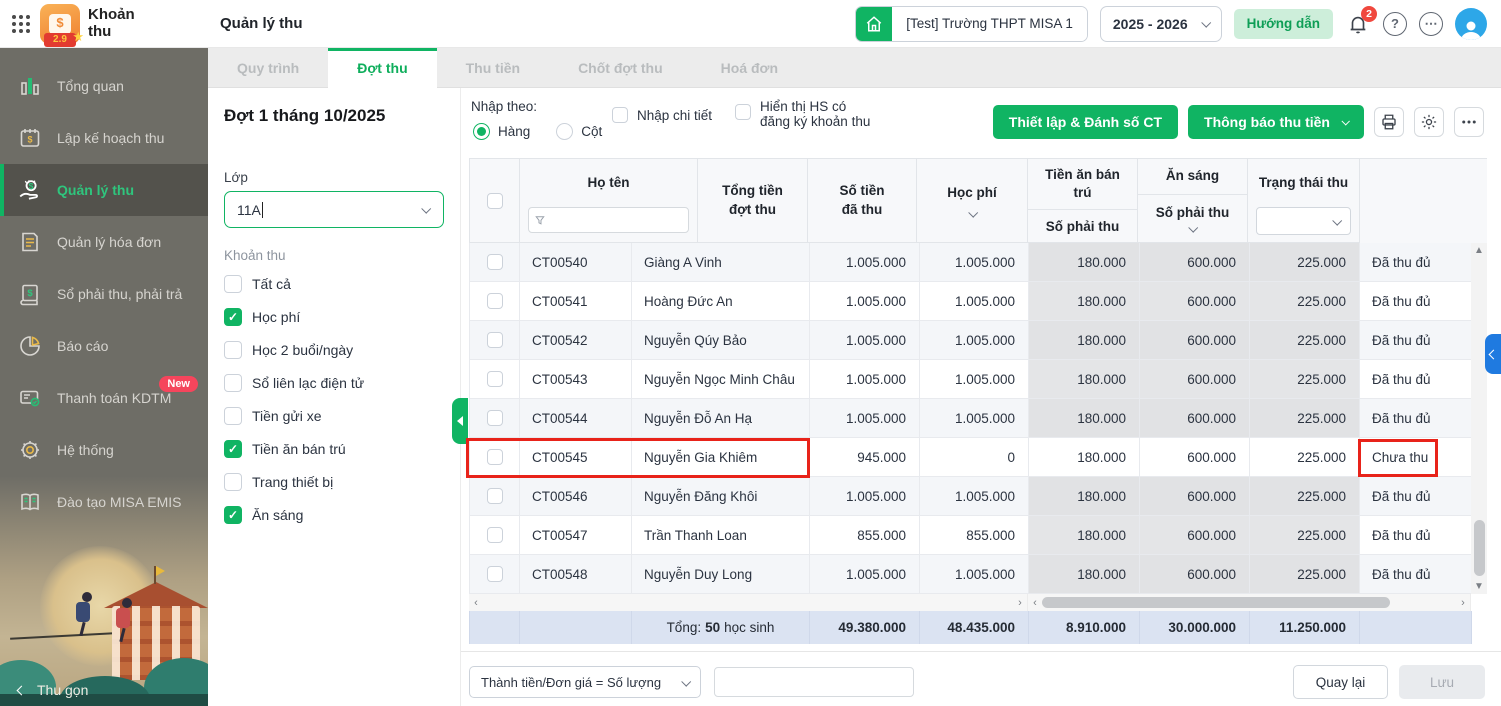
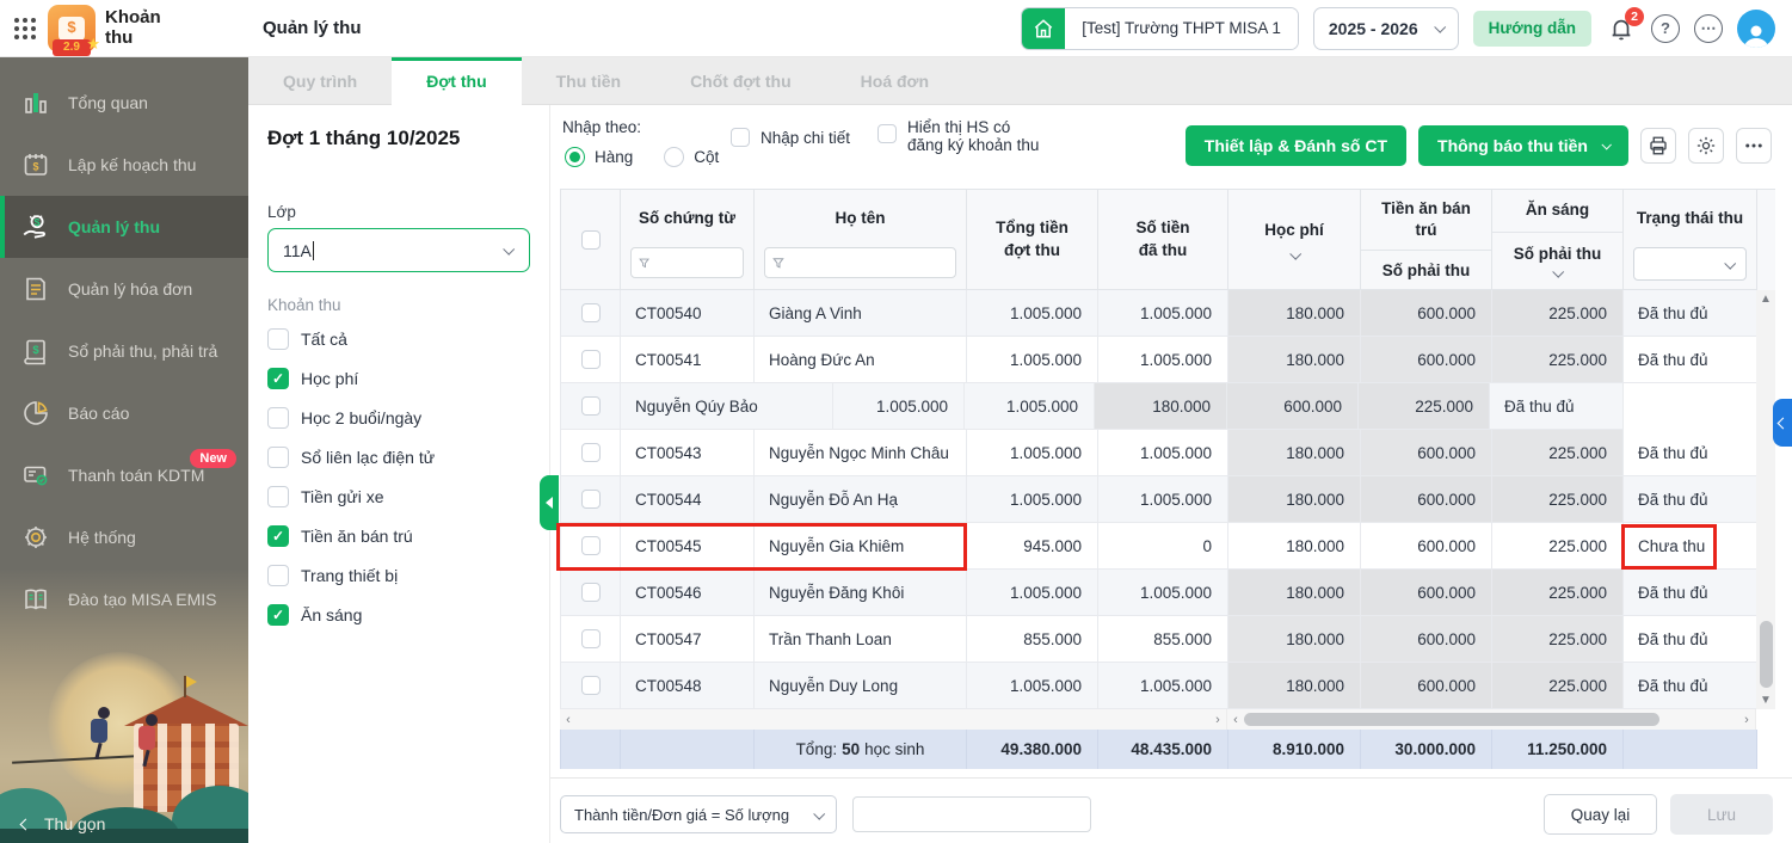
  2.9
  ★
  Khoản
  thu
  Quản lý thu
  [Test] Trường THPT MISA 1
  2025 - 2026
  Hướng dẫn
  2
  ?
  ⋯
  Tổng quan
  $
  Lập kế hoạch thu
  $
  Quản lý thu
  Quản lý hóa đơn
  $
  Sổ phải thu, phải trả
  Báo cáo
  Thanh toán KDTM
  New
  Hệ thống
  Đào tạo MISA EMIS
  Thu gọn
  Quy trình
  Đợt thu
  Thu tiền
  Chốt đợt thu
  Hoá đơn
  Đợt 1 tháng 10/2025
  Lớp
  11A
  Khoản thu
  Tất cả
  Học phí
  Học 2 buổi/ngày
  Sổ liên lạc điện tử
  Tiền gửi xe
  Tiền ăn bán trú
  Trang thiết bị
  Ăn sáng
  Nhập theo:
  Hàng
  Cột
  Nhập chi tiết
  Hiển thị HS có
  đăng ký khoản thu
  Thiết lập & Đánh số CT
  Thông báo thu tiền
+ Số chứng từ
  Họ tên
  Tổng tiền
  đợt thu
  Số tiền
  đã thu
  Học phí
  Tiền ăn bán
  trú
  Số phải thu
  Ăn sáng
  Số phải thu
  Trạng thái thu
  CT00540
  Giàng A Vinh
  1.005.000
  1.005.000
  180.000
  600.000
  225.000
  Đã thu đủ
  CT00541
  Hoàng Đức An
  1.005.000
  1.005.000
  180.000
  600.000
  225.000
  Đã thu đủ
- CT00542
  Nguyễn Qúy Bảo
  1.005.000
  1.005.000
  180.000
  600.000
  225.000
  Đã thu đủ
  CT00543
  Nguyễn Ngọc Minh Châu
  1.005.000
  1.005.000
  180.000
  600.000
  225.000
  Đã thu đủ
  CT00544
  Nguyễn Đỗ An Hạ
  1.005.000
  1.005.000
  180.000
  600.000
  225.000
  Đã thu đủ
  CT00545
  Nguyễn Gia Khiêm
  945.000
  0
  180.000
  600.000
  225.000
  Chưa thu
  CT00546
  Nguyễn Đăng Khôi
  1.005.000
  1.005.000
  180.000
  600.000
  225.000
  Đã thu đủ
  CT00547
  Trần Thanh Loan
  855.000
  855.000
  180.000
  600.000
  225.000
  Đã thu đủ
  CT00548
  Nguyễn Duy Long
  1.005.000
  1.005.000
  180.000
  600.000
  225.000
  Đã thu đủ
  ▲
  ▼
  ‹
  ›
  ‹
  ›
  Tổng:
  50
  học sinh
  49.380.000
  48.435.000
  8.910.000
  30.000.000
  11.250.000
  Thành tiền/Đơn giá = Số lượng
  Quay lại
  Lưu
